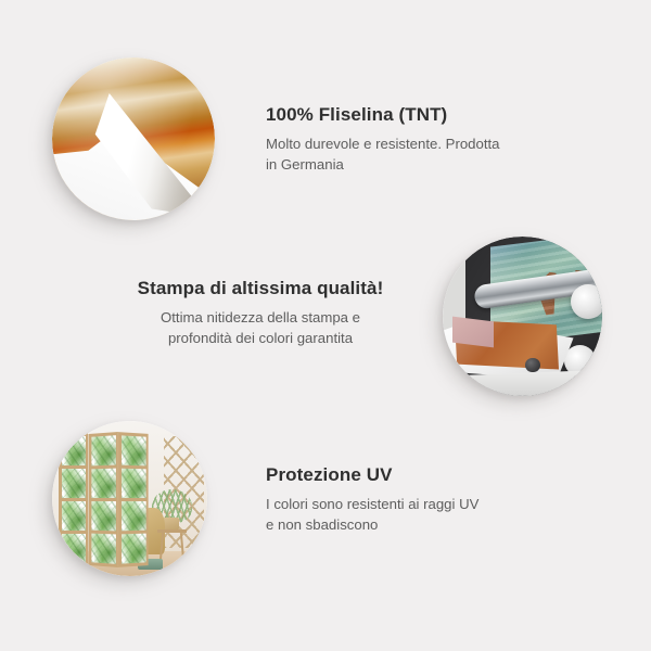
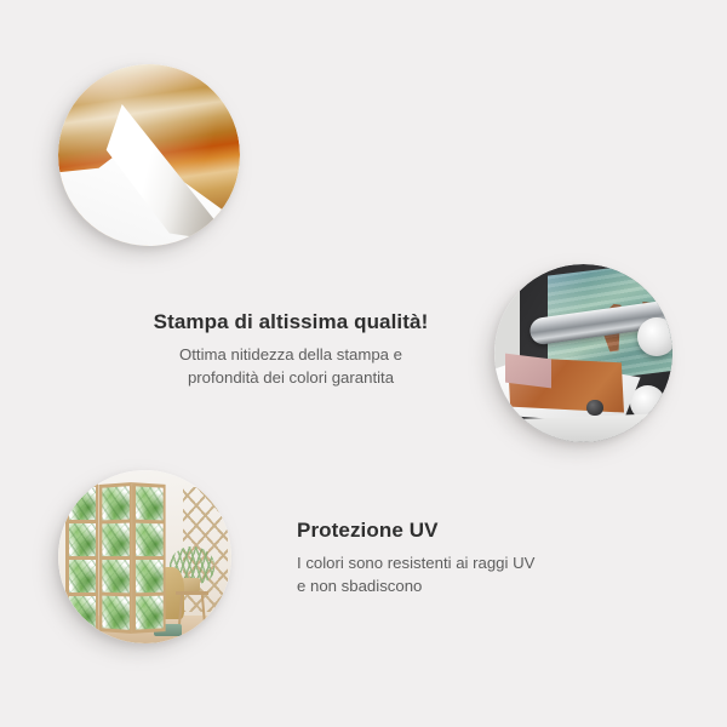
- 100% Fliselina (TNT)
- Molto durevole e resistente. Prodotta
- in Germania
  Stampa di altissima qualità!
  Ottima nitidezza della stampa e
  profondità dei colori garantita
  Protezione UV
  I colori sono resistenti ai raggi UV
  e non sbadiscono
